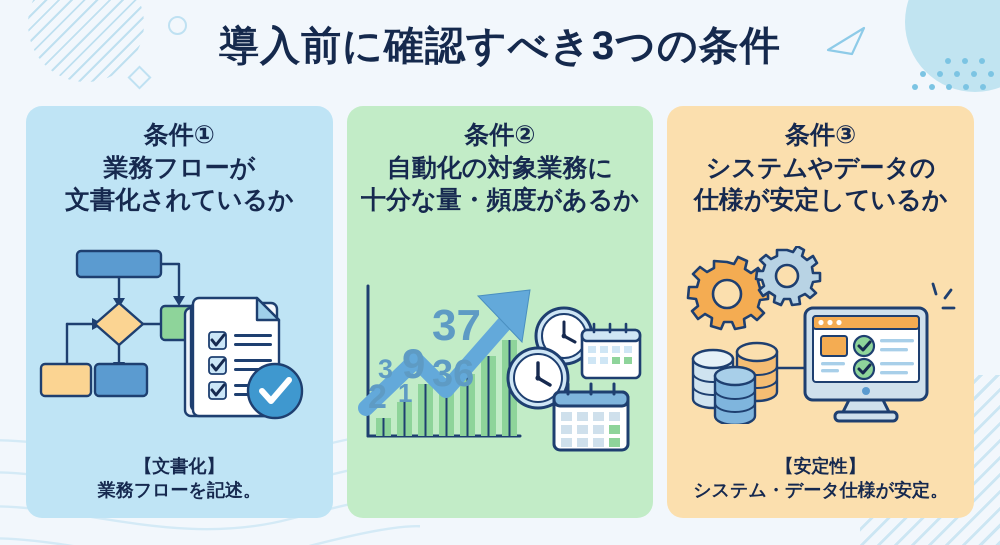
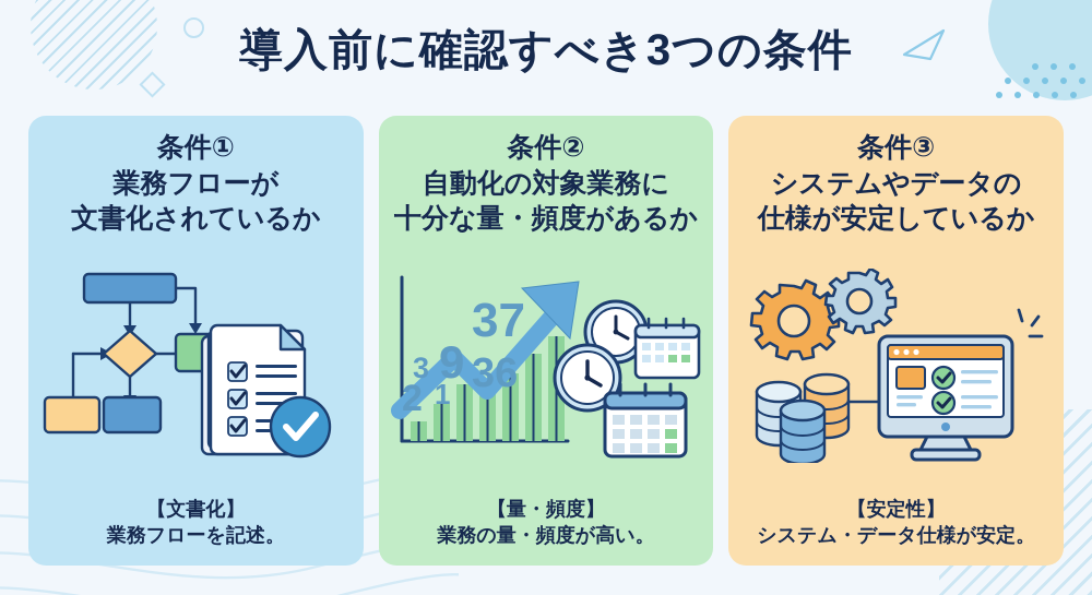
  導入前に確認すべき3つの条件
  条件①
  業務フローが
  文書化されているか
  【文書化】
  業務フローを記述。
  条件②
  自動化の対象業務に
  十分な量・頻度があるか
  3
  2
  1
  9
  37
  36
+ 【量・頻度】
+ 業務の量・頻度が高い。
  条件③
  システムやデータの
  仕様が安定しているか
  【安定性】
  システム・データ仕様が安定。
